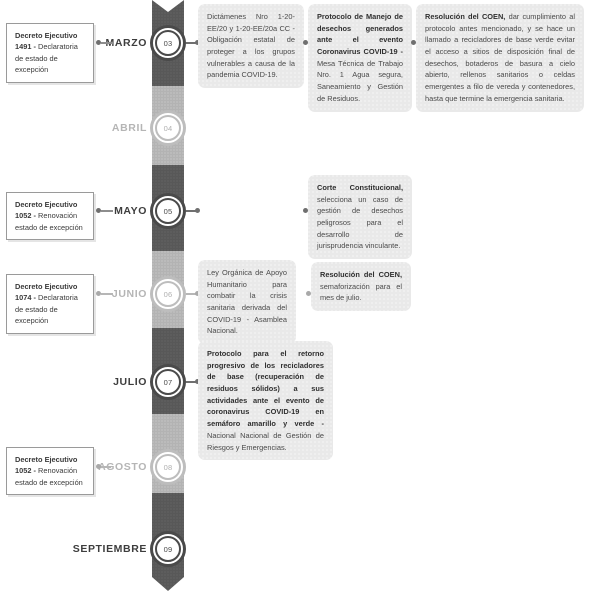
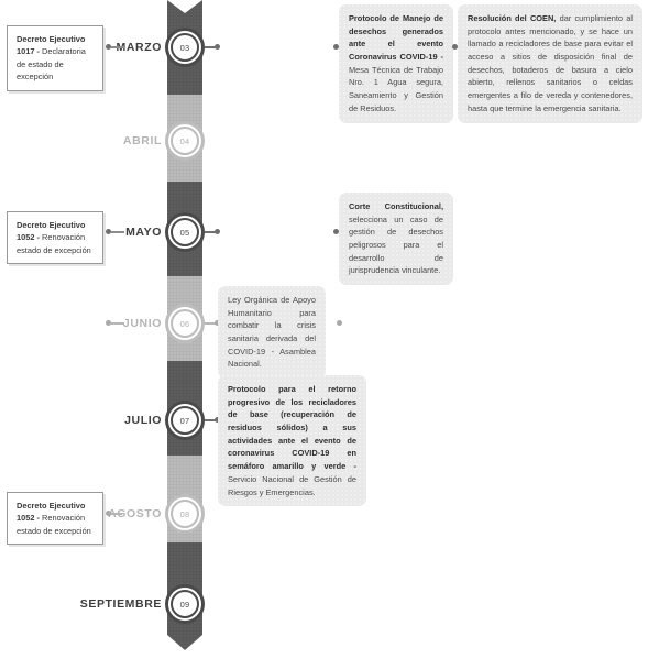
  ARZO
  03
- Decreto Ejecutivo 1491 - Declaratoria de estado de excepción
+ Decreto Ejecutivo 1017 - Declaratoria de estado de excepción
- Dictámenes Nro 1-20-EE/20 y 1-20-EE/20a CC - Obligación estatal de proteger a los grupos vulnerables a causa de la pandemia COVID-19.
  Protocolo de Manejo de desechos generados ante el evento Coronavirus COVID-19 - Mesa Técnica de Trabajo Nro. 1 Agua segura, Saneamiento y Gestión de Residuos.
- Resolución del COEN, dar cumplimiento al protocolo antes mencionado, y se hace un llamado a recicladores de base verde evitar el acceso a sitios de disposición final de desechos, botaderos de basura a cielo abierto, rellenos sanitarios o celdas emergentes a filo de vereda y contenedores, hasta que termine la emergencia sanitaria.
+ Resolución del COEN, dar cumplimiento al protocolo antes mencionado, y se hace un llamado a recicladores de base para evitar el acceso a sitios de disposición final de desechos, botaderos de basura a cielo abierto, rellenos sanitarios o celdas emergentes a filo de vereda y contenedores, hasta que termine la emergencia sanitaria.
  ABRIL
  04
  MAYO
  05
  Decreto Ejecutivo 1052 - Renovación estado de excepción
  Corte Constitucional, selecciona un caso de gestión de desechos peligrosos para el desarrollo de jurisprudencia vinculante.
  JUNIO
  06
- Decreto Ejecutivo 1074 - Declaratoria de estado de excepción
  Ley Orgánica de Apoyo Humanitario para combatir la crisis sanitaria derivada del COVID-19 - Asamblea Nacional.
- Resolución del COEN, semaforización para el mes de julio.
  JULIO
  07
- Protocolo para el retorno progresivo de los recicladores de base (recuperación de residuos sólidos) a sus actividades ante el evento de coronavirus COVID-19 en semáforo amarillo y verde - Nacional Nacional de Gestión de Riesgos y Emergencias.
+ Protocolo para el retorno progresivo de los recicladores de base (recuperación de residuos sólidos) a sus actividades ante el evento de coronavirus COVID-19 en semáforo amarillo y verde - Servicio Nacional de Gestión de Riesgos y Emergencias.
  08
  Decreto Ejecutivo 1052 - Renovación estado de excepción
  SEPTIEMBRE
  09
